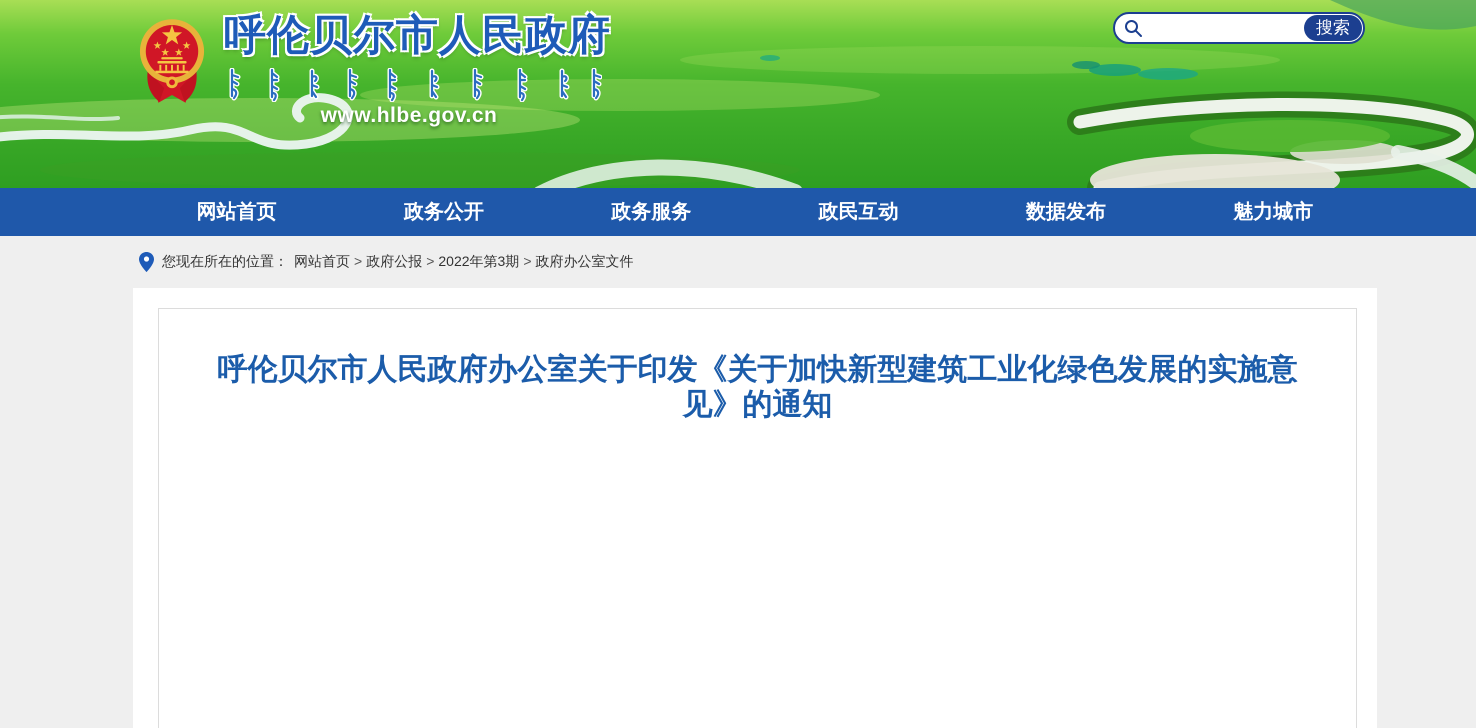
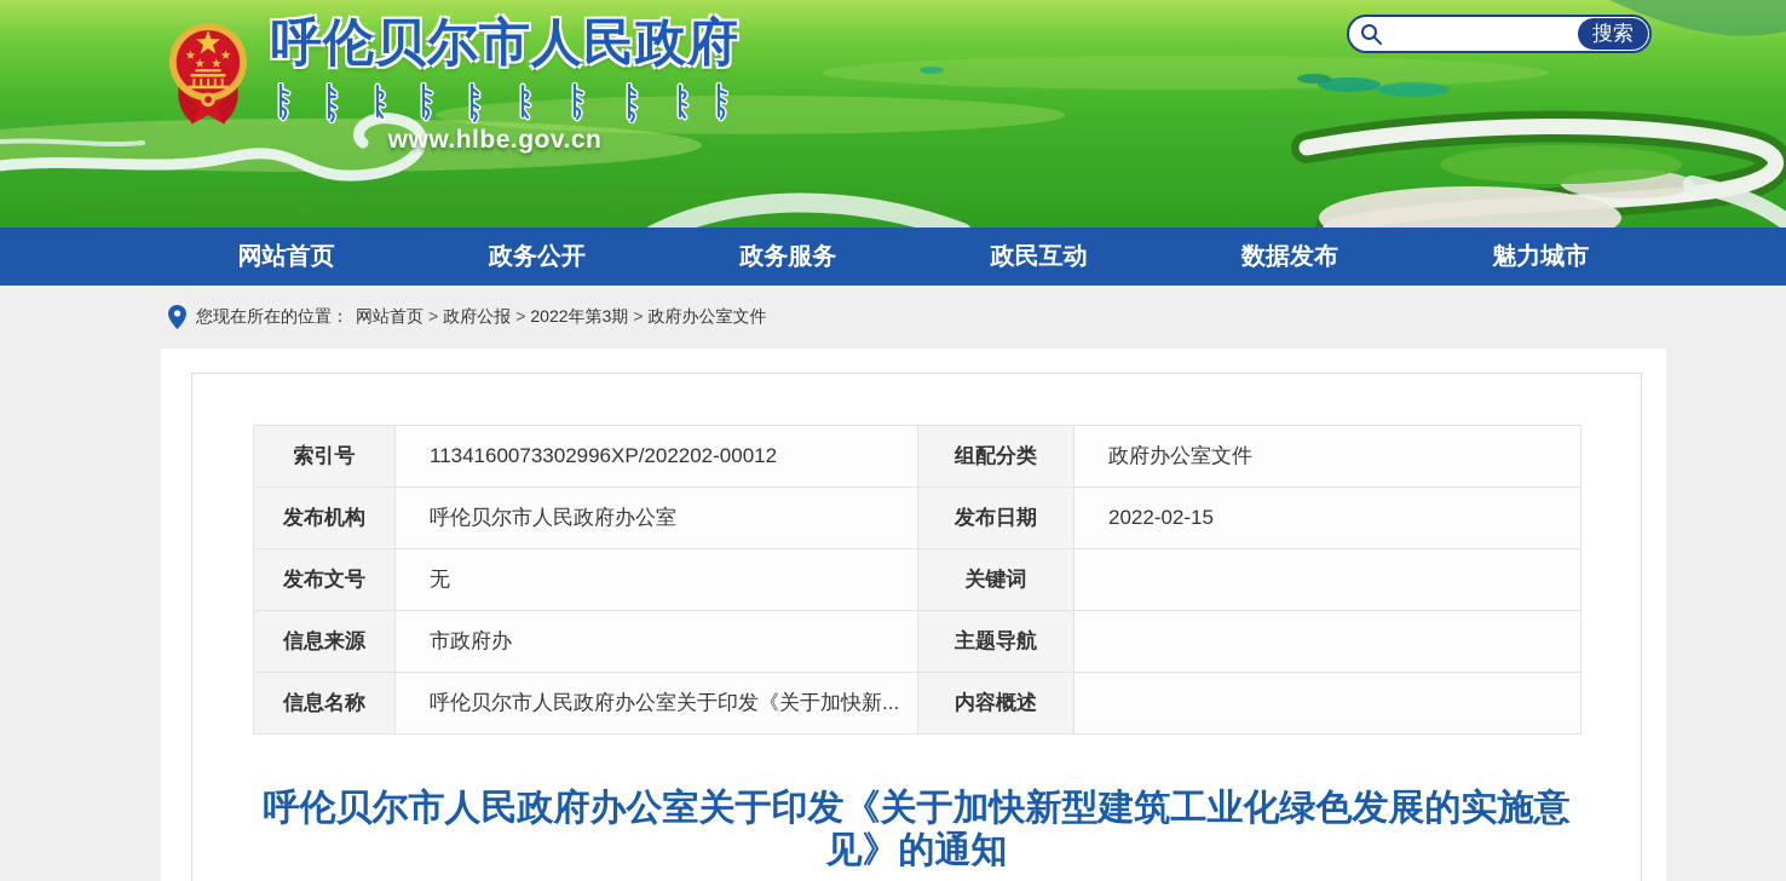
  呼伦贝尔市人民政府
  www.hlbe.gov.cn
  搜索
  网站首页
  政务公开
  政务服务
  政民互动
  数据发布
  魅力城市
  您现在所在的位置：
  网站首页 > 政府公报 > 2022年第3期 > 政府办公室文件
+ 索引号	1134160073302996XP/202202-00012	组配分类	政府办公室文件
+ 发布机构	呼伦贝尔市人民政府办公室	发布日期	2022-02-15
+ 发布文号	无	关键词
+ 信息来源	市政府办	主题导航
+ 信息名称	呼伦贝尔市人民政府办公室关于印发《关于加快新...	内容概述
  呼伦贝尔市人民政府办公室关于印发《关于加快新型建筑工业化绿色发展的实施意见》的通知
